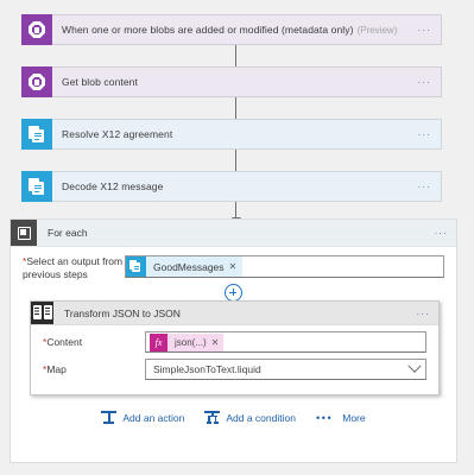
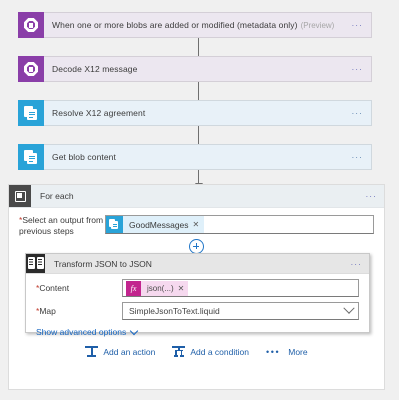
  When one or more blobs are added or modified (metadata only)
  (Preview)
  ...
- Get blob content
+ Decode X12 message
  ...
  Resolve X12 agreement
  ...
- Decode X12 message
+ Get blob content
  ...
  For each
  ...
  *Select an output from previous steps
  GoodMessages
  ✕
  Transform JSON to JSON
  ...
  *Content
  fx
  json(...)
  ✕
  *Map
  SimpleJsonToText.liquid
+ Show advanced options
  Add an action
  Add a condition
  •••
  More
